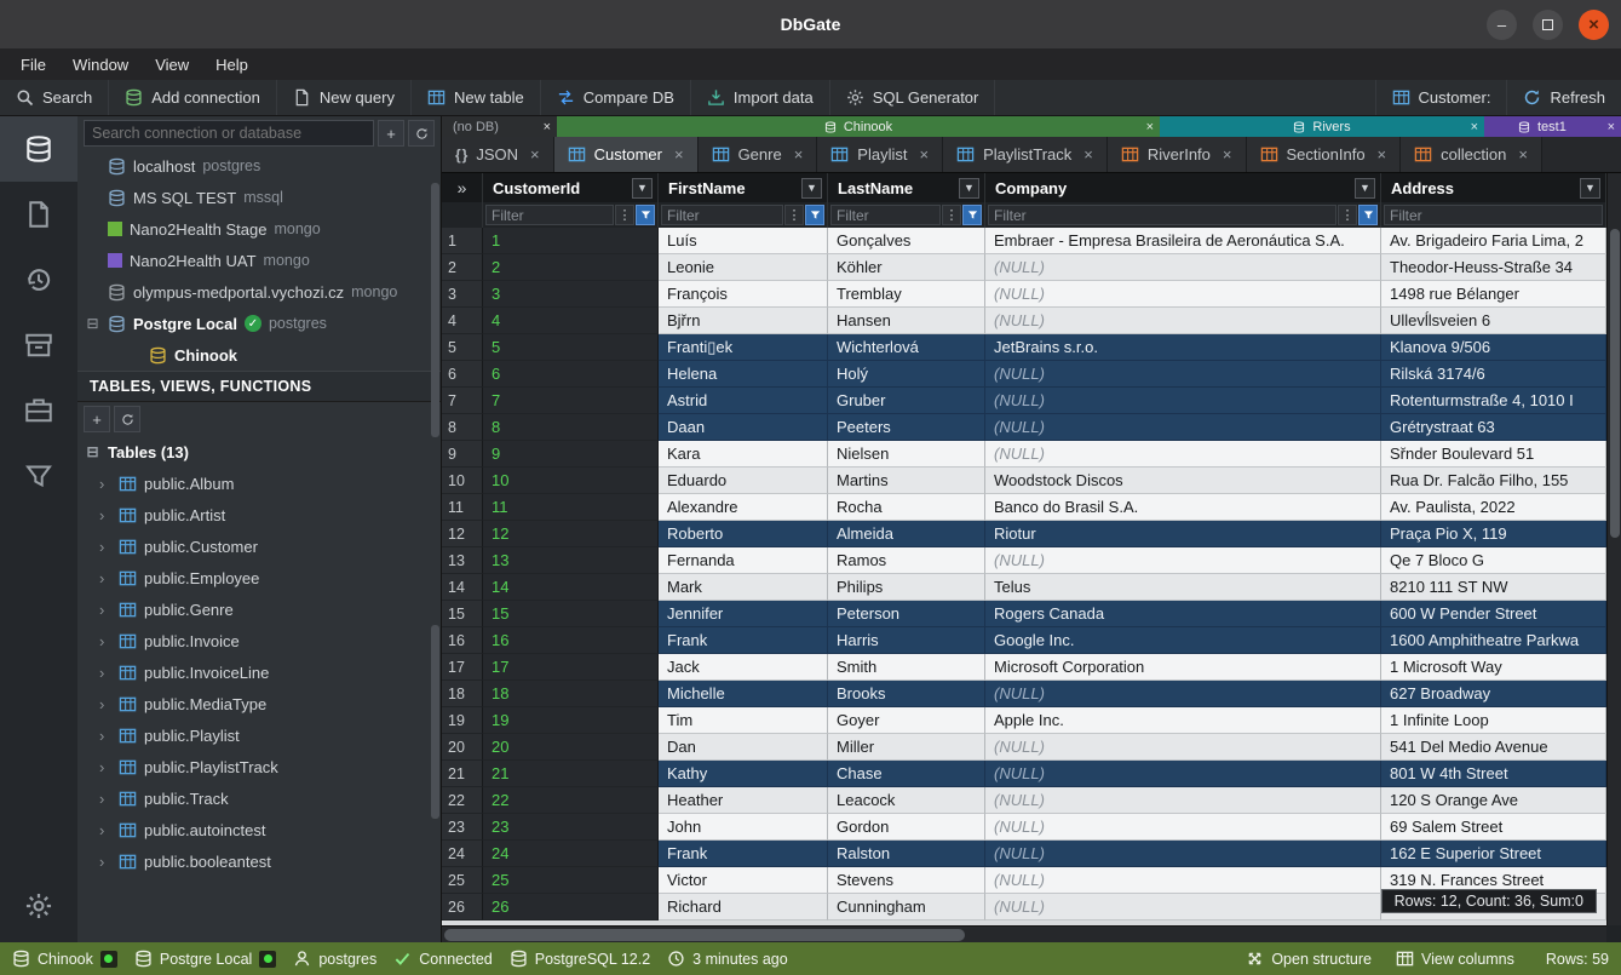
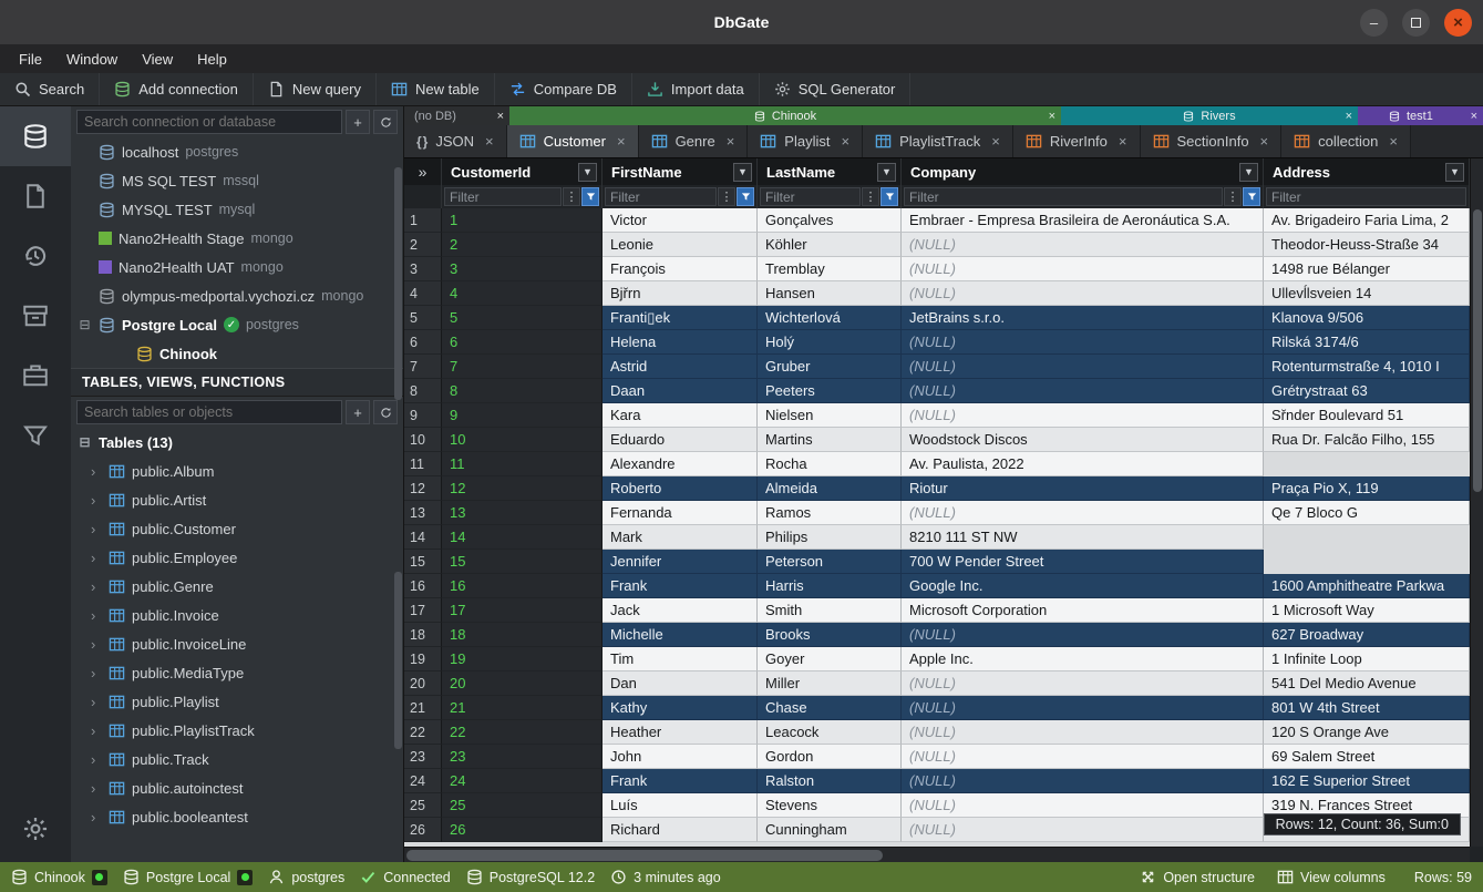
  DbGate
  –
  ×
  File
  Window
  View
  Help
  Search
  Add connection
  New query
  New table
  Compare DB
  Import data
  SQL Generator
- Customer:
- Refresh
  Search connection or database
  +
  localhost
  postgres
  MS SQL TEST
  mssql
+ MYSQL TEST
+ mysql
  Nano2Health Stage
  mongo
  Nano2Health UAT
  mongo
  olympus-medportal.vychozi.cz
  mongo
  ⊟
  Postgre Local
  ✓
  postgres
  Chinook
  TABLES, VIEWS, FUNCTIONS
+ Search tables or objects
  +
  ⊟
  Tables (13)
  ›
  public.Album
  ›
  public.Artist
  ›
  public.Customer
  ›
  public.Employee
  ›
  public.Genre
  ›
  public.Invoice
  ›
  public.InvoiceLine
  ›
  public.MediaType
  ›
  public.Playlist
  ›
  public.PlaylistTrack
  ›
  public.Track
  ›
  public.autoinctest
  ›
  public.booleantest
  (no DB)
  ×
  Chinook
  ×
  Rivers
  ×
  test1
  ×
  { }
  JSON
  ×
  Customer
  ×
  Genre
  ×
  Playlist
  ×
  PlaylistTrack
  ×
  RiverInfo
  ×
  SectionInfo
  ×
  collection
  ×
  »
  CustomerId
  ▼
  FirstName
  ▼
  LastName
  ▼
  Company
  ▼
  Address
  ▼
  Filter
  ⋮
  Filter
  ⋮
  Filter
  ⋮
  Filter
  ⋮
  Filter
  1
  1
- Luís
+ Victor
  Gonçalves
  Embraer - Empresa Brasileira de Aeronáutica S.A.
  Av. Brigadeiro Faria Lima, 2
  2
  2
  Leonie
  Köhler
  (NULL)
  Theodor-Heuss-Straße 34
  3
  3
  François
  Tremblay
  (NULL)
  1498 rue Bélanger
  4
  4
  Bjřrn
  Hansen
  (NULL)
- Ullevĺlsveien 6
+ Ullevĺlsveien 14
  5
  5
  Franti▯ek
  Wichterlová
  JetBrains s.r.o.
  Klanova 9/506
  6
  6
  Helena
  Holý
  (NULL)
  Rilská 3174/6
  7
  7
  Astrid
  Gruber
  (NULL)
  Rotenturmstraße 4, 1010 I
  8
  8
  Daan
  Peeters
  (NULL)
  Grétrystraat 63
  9
  9
  Kara
  Nielsen
  (NULL)
  Sřnder Boulevard 51
  10
  10
  Eduardo
  Martins
  Woodstock Discos
  Rua Dr. Falcão Filho, 155
  11
  11
  Alexandre
  Rocha
- Banco do Brasil S.A.
  Av. Paulista, 2022
  12
  12
  Roberto
  Almeida
  Riotur
  Praça Pio X, 119
  13
  13
  Fernanda
  Ramos
  (NULL)
  Qe 7 Bloco G
  14
  14
  Mark
  Philips
- Telus
  8210 111 ST NW
  15
  15
  Jennifer
  Peterson
- Rogers Canada
- 600 W Pender Street
+ 700 W Pender Street
  16
  16
  Frank
  Harris
  Google Inc.
  1600 Amphitheatre Parkwa
  17
  17
  Jack
  Smith
  Microsoft Corporation
  1 Microsoft Way
  18
  18
  Michelle
  Brooks
  (NULL)
  627 Broadway
  19
  19
  Tim
  Goyer
  Apple Inc.
  1 Infinite Loop
  20
  20
  Dan
  Miller
  (NULL)
  541 Del Medio Avenue
  21
  21
  Kathy
  Chase
  (NULL)
  801 W 4th Street
  22
  22
  Heather
  Leacock
  (NULL)
  120 S Orange Ave
  23
  23
  John
  Gordon
  (NULL)
  69 Salem Street
  24
  24
  Frank
  Ralston
  (NULL)
  162 E Superior Street
  25
  25
- Victor
+ Luís
  Stevens
  (NULL)
  319 N. Frances Street
  26
  26
  Richard
  Cunningham
  (NULL)
  Rows: 12, Count: 36, Sum:0
  Chinook
  Postgre Local
  postgres
  Connected
  PostgreSQL 12.2
  3 minutes ago
  Open structure
  View columns
  Rows: 59
